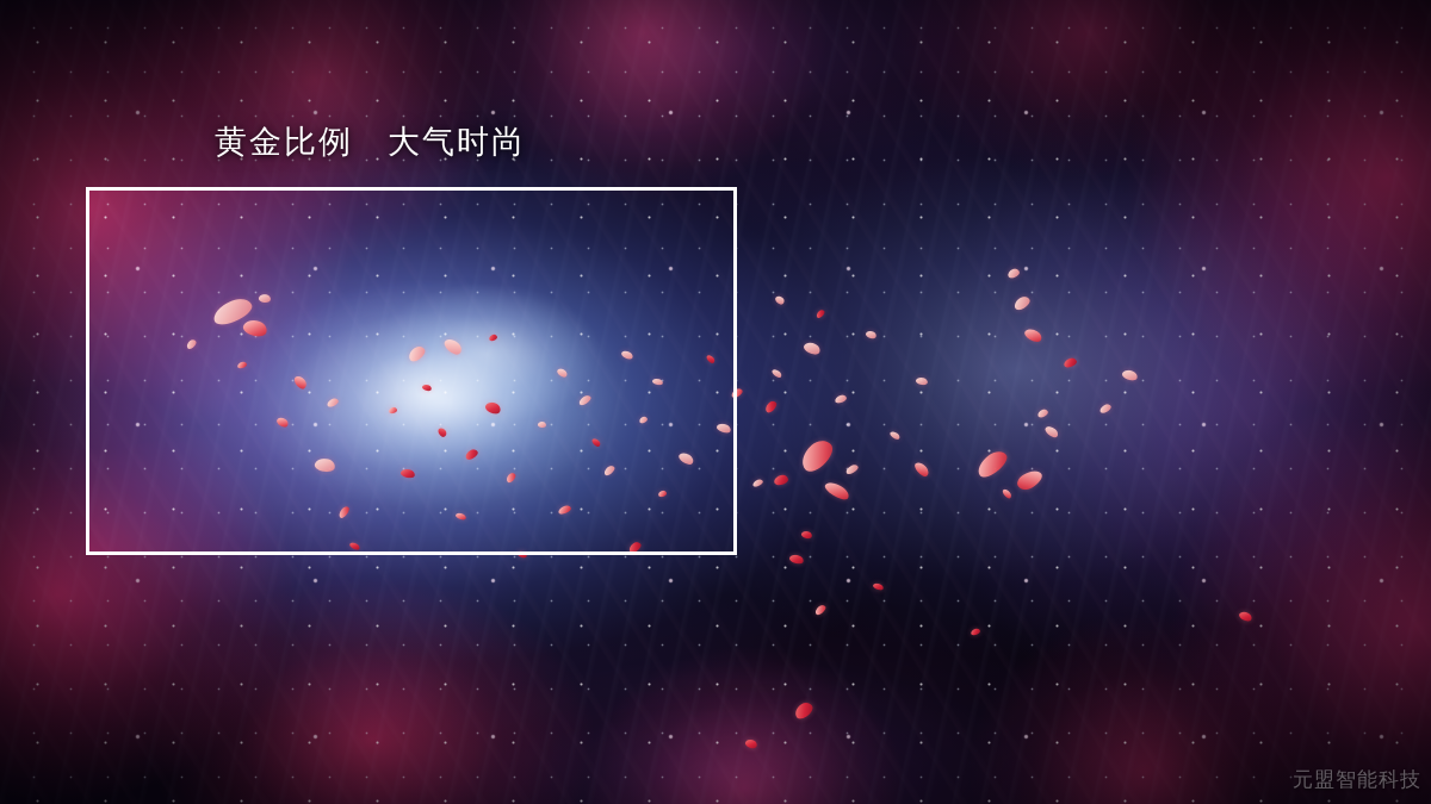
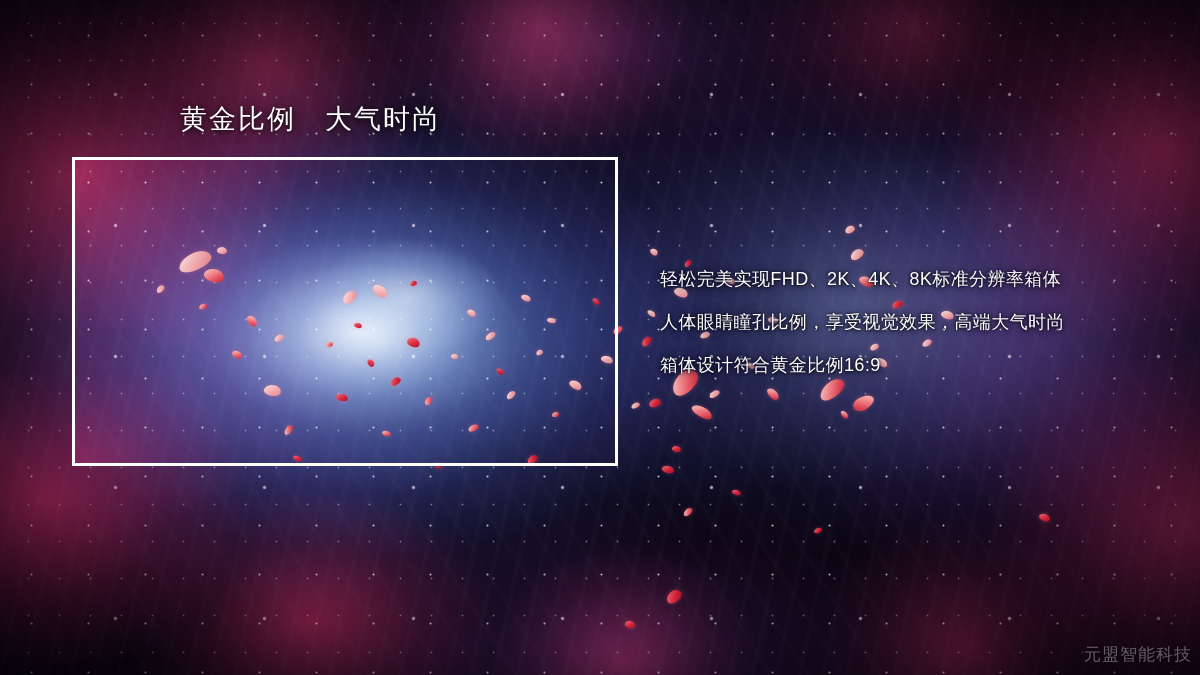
  黄金比例 大气时尚
+ 轻松完美实现FHD、2K、4K、8K标准分辨率箱体
+ 人体眼睛瞳孔比例，享受视觉效果，高端大气时尚
+ 箱体设计符合黄金比例16:9
  元盟智能科技
